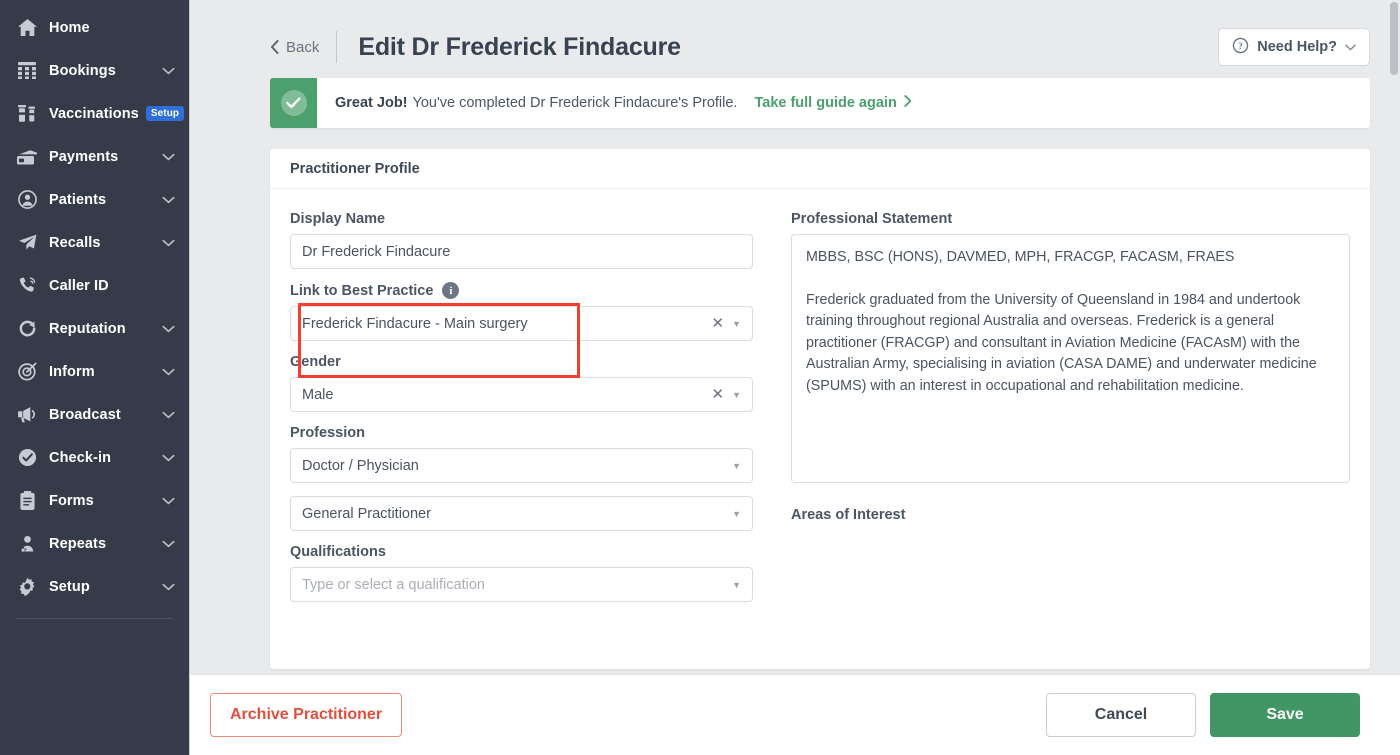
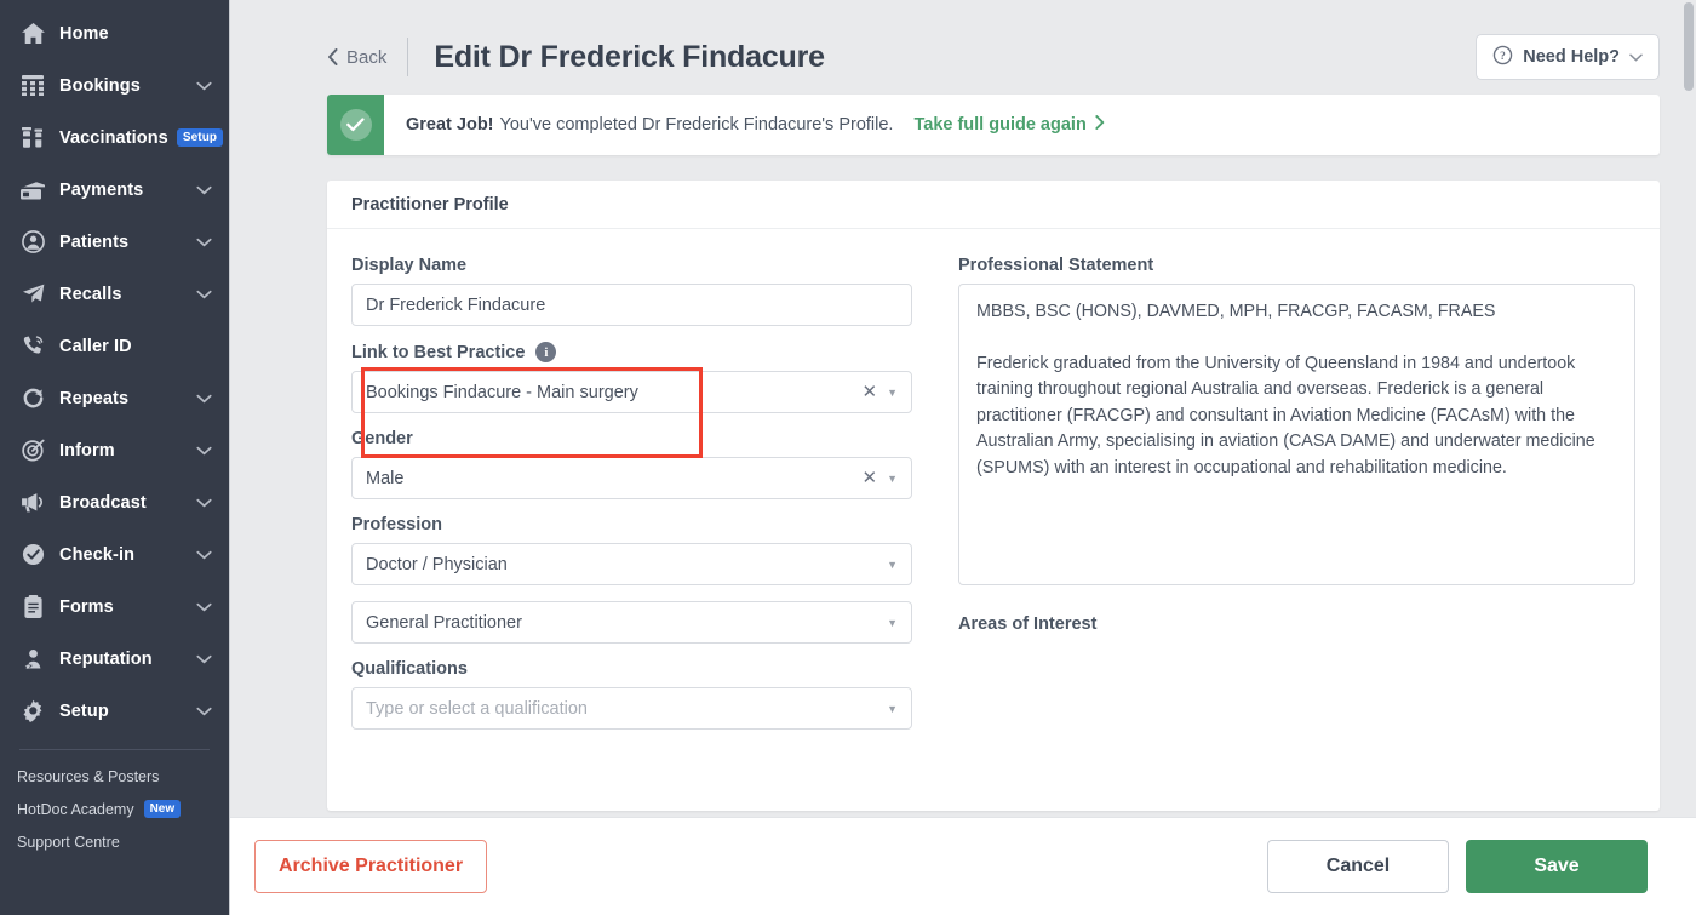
  Home
  Bookings
  Vaccinations
  Setup
  Payments
  Patients
  Recalls
  Caller ID
- Reputation
+ Repeats
  Inform
  Broadcast
  Check-in
  Forms
- Repeats
+ Reputation
  Setup
+ Resources & Posters
+ HotDoc Academy
+ New
+ Support Centre
  Back
  Edit Dr Frederick Findacure
  ?
  Need Help?
  Great Job!
  You've completed Dr Frederick Findacure's Profile.
  Take full guide again
  Practitioner Profile
  Display Name
  Dr Frederick Findacure
  Link to Best Practice
  i
- Frederick Findacure - Main surgery
+ Bookings Findacure - Main surgery
  ✕
  ▼
  Gender
  Male
  ✕
  ▼
  Profession
  Doctor / Physician
  ▼
  General Practitioner
  ▼
  Qualifications
  Type or select a qualification
  ▼
  Professional Statement
  MBBS, BSC (HONS), DAVMED, MPH, FRACGP, FACASM, FRAES
  Frederick graduated from the University of Queensland in 1984 and undertook training throughout regional Australia and overseas. Frederick is a general practitioner (FRACGP) and consultant in Aviation Medicine (FACAsM) with the Australian Army, specialising in aviation (CASA DAME) and underwater medicine (SPUMS) with an interest in occupational and rehabilitation medicine.
  Areas of Interest
  Archive Practitioner
  Cancel
  Save
